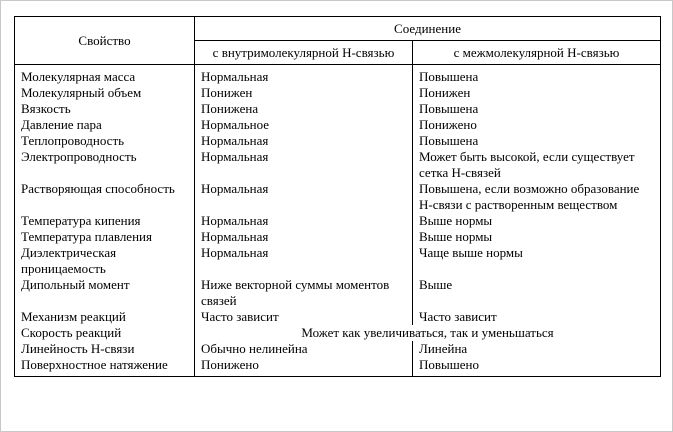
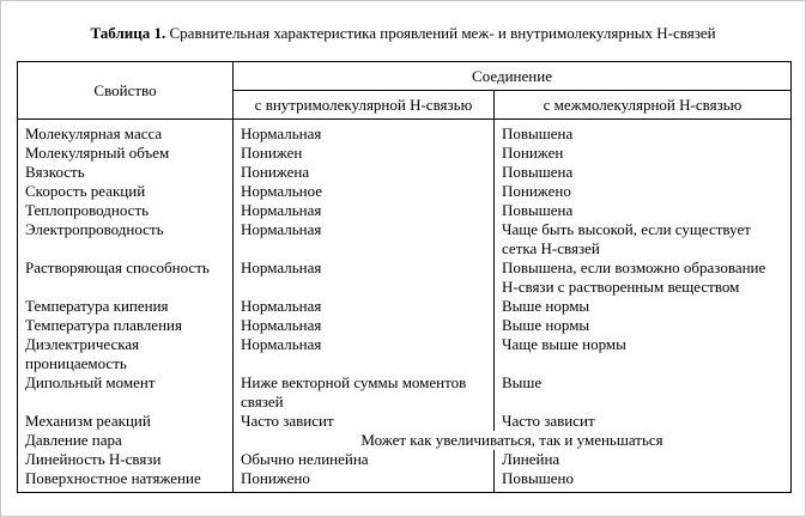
+ Таблица 1. Сравнительная характеристика проявлений меж- и внутримолекулярных Н-связей
  Свойство	Соединение
  с внутримолекулярной Н-связью	с межмолекулярной Н-связью
  Молекулярная масса	Нормальная	Повышена
  Молекулярный объем	Понижен	Понижен
  Вязкость	Понижена	Повышена
- Давление пара	Нормальное	Понижено
+ Скорость реакций	Нормальное	Понижено
  Теплопроводность	Нормальная	Повышена
- Электропроводность	Нормальная	Может быть высокой, если существует сетка Н-связей
+ Электропроводность	Нормальная	Чаще быть высокой, если существует сетка Н-связей
  Растворяющая способность	Нормальная	Повышена, если возможно образование Н-связи с растворенным веществом
  Температура кипения	Нормальная	Выше нормы
  Температура плавления	Нормальная	Выше нормы
  Диэлектрическая проницаемость	Нормальная	Чаще выше нормы
  Дипольный момент	Ниже векторной суммы моментов связей	Выше
  Механизм реакций	Часто зависит	Часто зависит
- Скорость реакций	Может как увеличиваться, так и уменьшаться
+ Давление пара	Может как увеличиваться, так и уменьшаться
  Линейность Н-связи	Обычно нелинейна	Линейна
  Поверхностное натяжение	Понижено	Повышено
